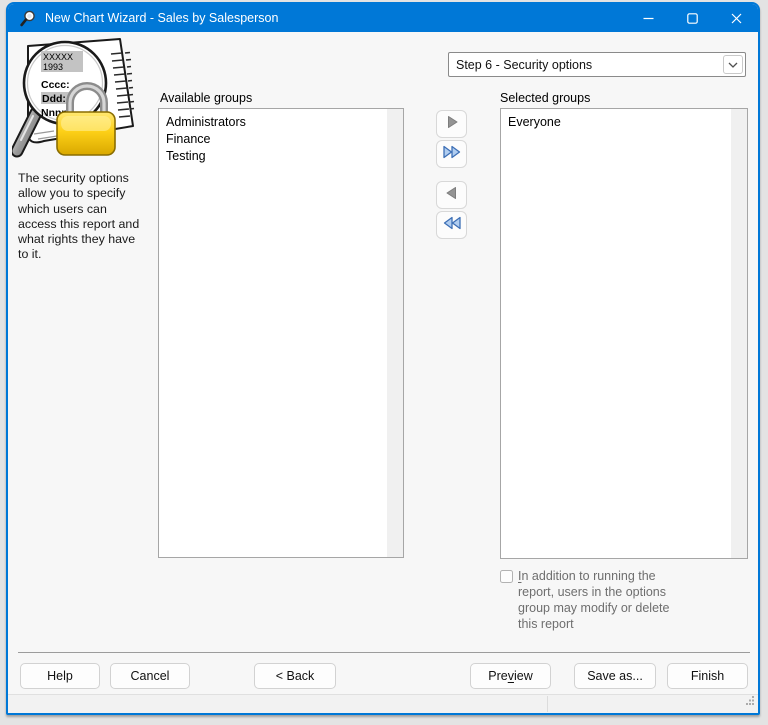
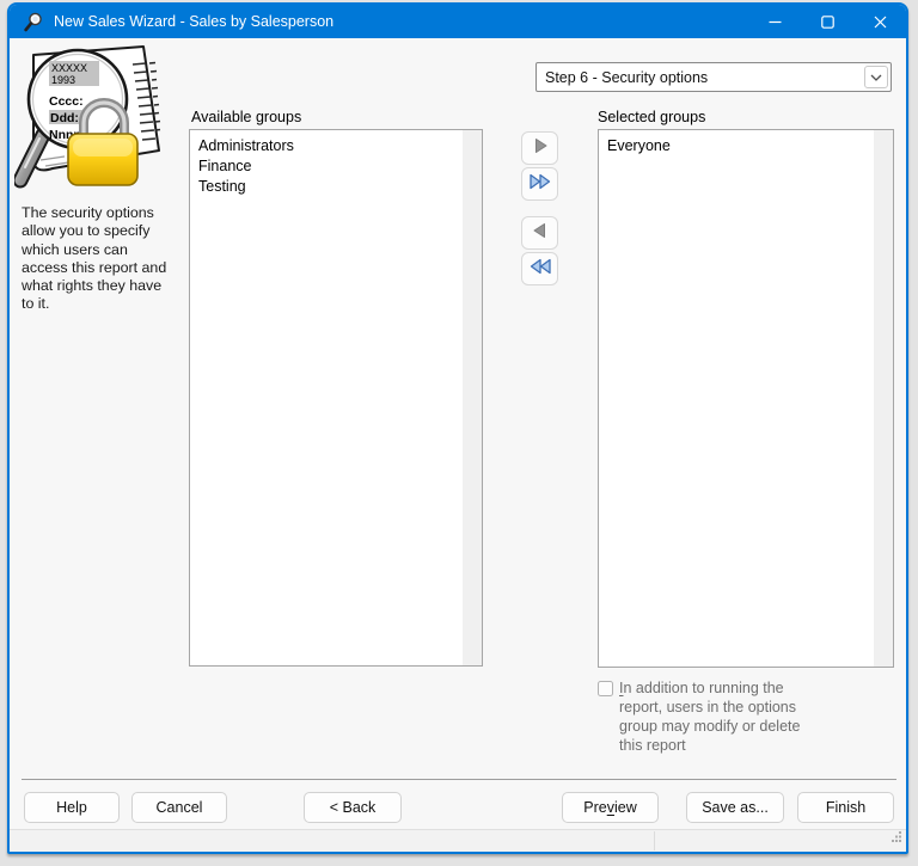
- New Chart Wizard - Sales by Salesperson
+ New Sales Wizard - Sales by Salesperson
  XXXXX
  1993
  Cccc:
  Ddd:
  Nnn
  The security options
  allow you to specify
  which users can
  access this report and
  what rights they have
  to it.
  Step 6 - Security options
  Available groups
  Administrators
  Finance
  Testing
  Selected groups
  Everyone
  In addition to running the
  report, users in the options
  group may modify or delete
  this report
  Help
  Cancel
  < Back
  Pre
  v
  iew
  Save as...
  Finish
